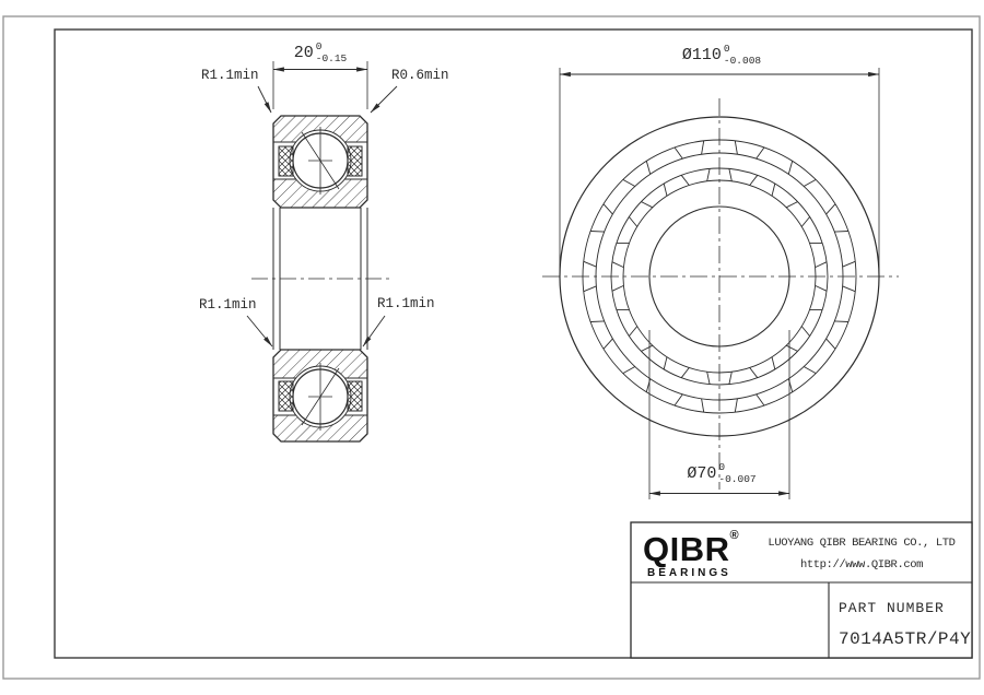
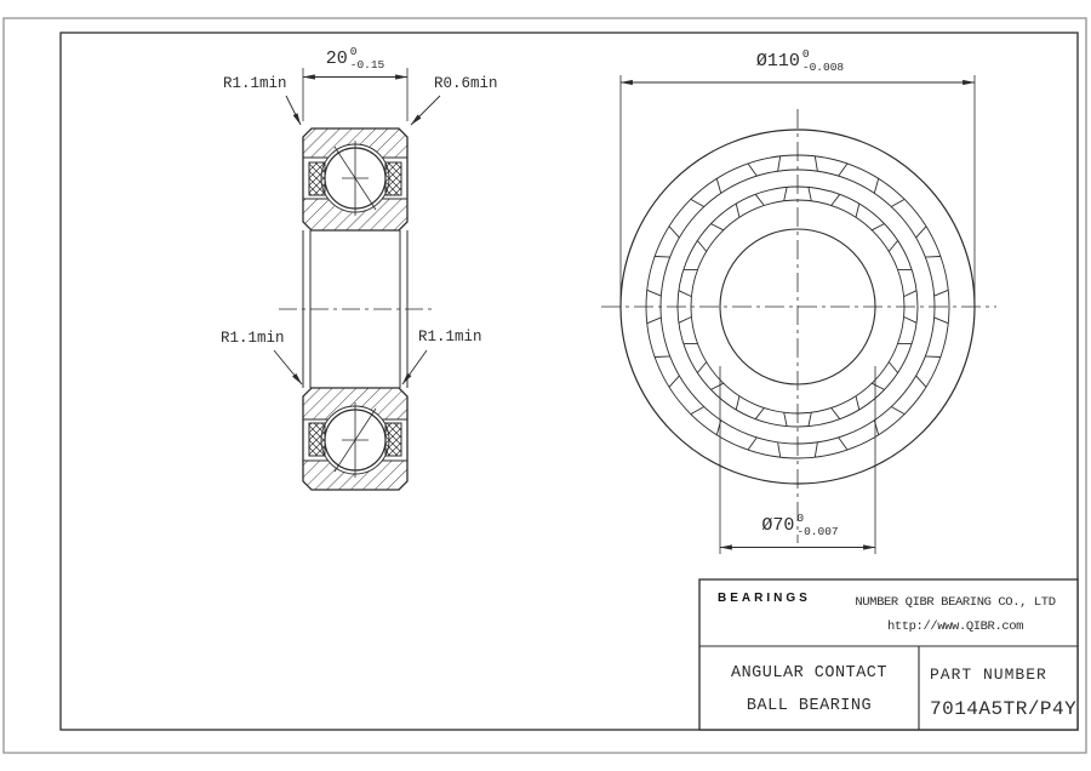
  20
  0
  -0.15
  R1.1min
  R0.6min
  R1.1min
  R1.1min
  Ø110
  0
  -0.008
  Ø70
  0
  -0.007
- QIBR®
  BEARINGS
- LUOYANG QIBR BEARING CO., LTD
+ NUMBER QIBR BEARING CO., LTD
  http://www.QIBR.com
+ ANGULAR CONTACT
+ BALL BEARING
  PART NUMBER
  7014A5TR/P4Y
